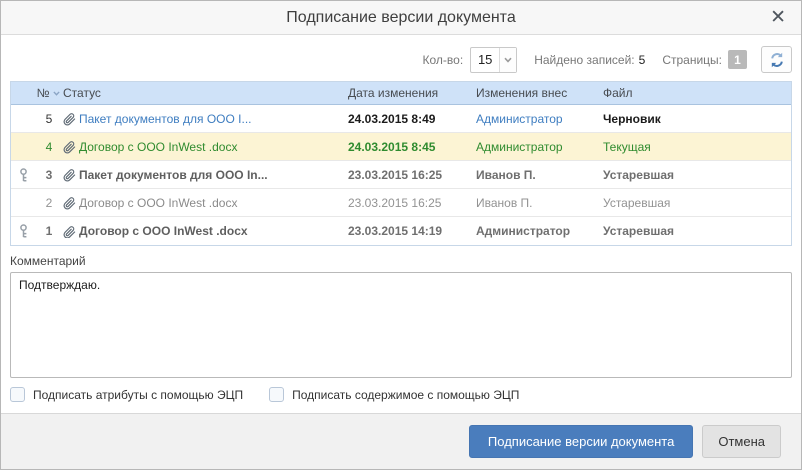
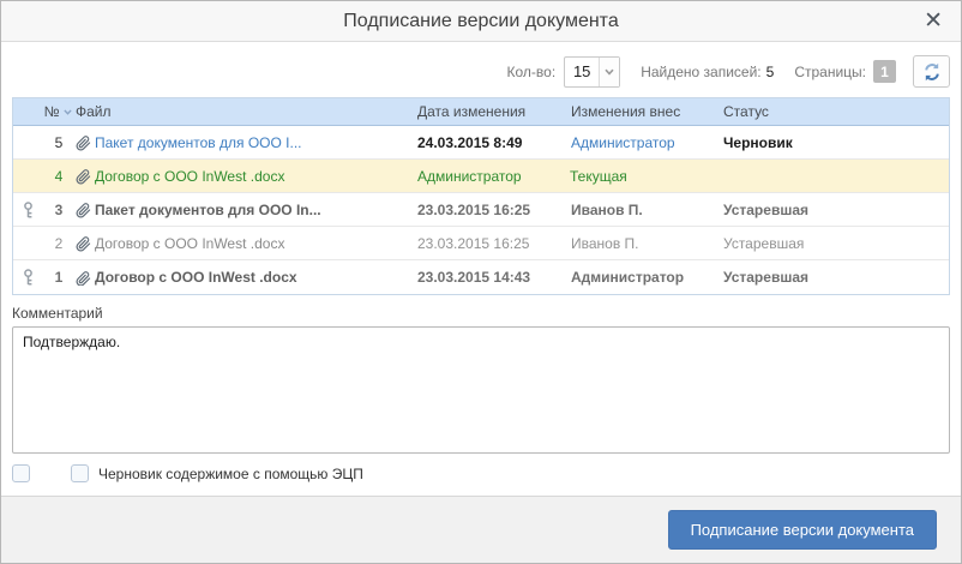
  Подписание версии документа
  ✕
  Кол-во:
  15
  Найдено записей:
  5
  Страницы:
  1
  №
- Статус
+ Файл
  Дата изменения
  Изменения внес
- Файл
+ Статус
  5
  Пакет документов для ООО I...
  24.03.2015 8:49
  Администратор
  Черновик
  4
  Договор с ООО InWest .docx
- 24.03.2015 8:45
  Администратор
  Текущая
  3
  Пакет документов для ООО In...
  23.03.2015 16:25
  Иванов П.
  Устаревшая
  2
  Договор с ООО InWest .docx
  23.03.2015 16:25
  Иванов П.
  Устаревшая
  1
  Договор с ООО InWest .docx
- 23.03.2015 14:19
+ 23.03.2015 14:43
  Администратор
  Устаревшая
  Комментарий
  Подтверждаю.
- Подписать атрибуты с помощью ЭЦП
- Подписать содержимое с помощью ЭЦП
+ Черновик содержимое с помощью ЭЦП
  Подписание версии документа
- Отмена
